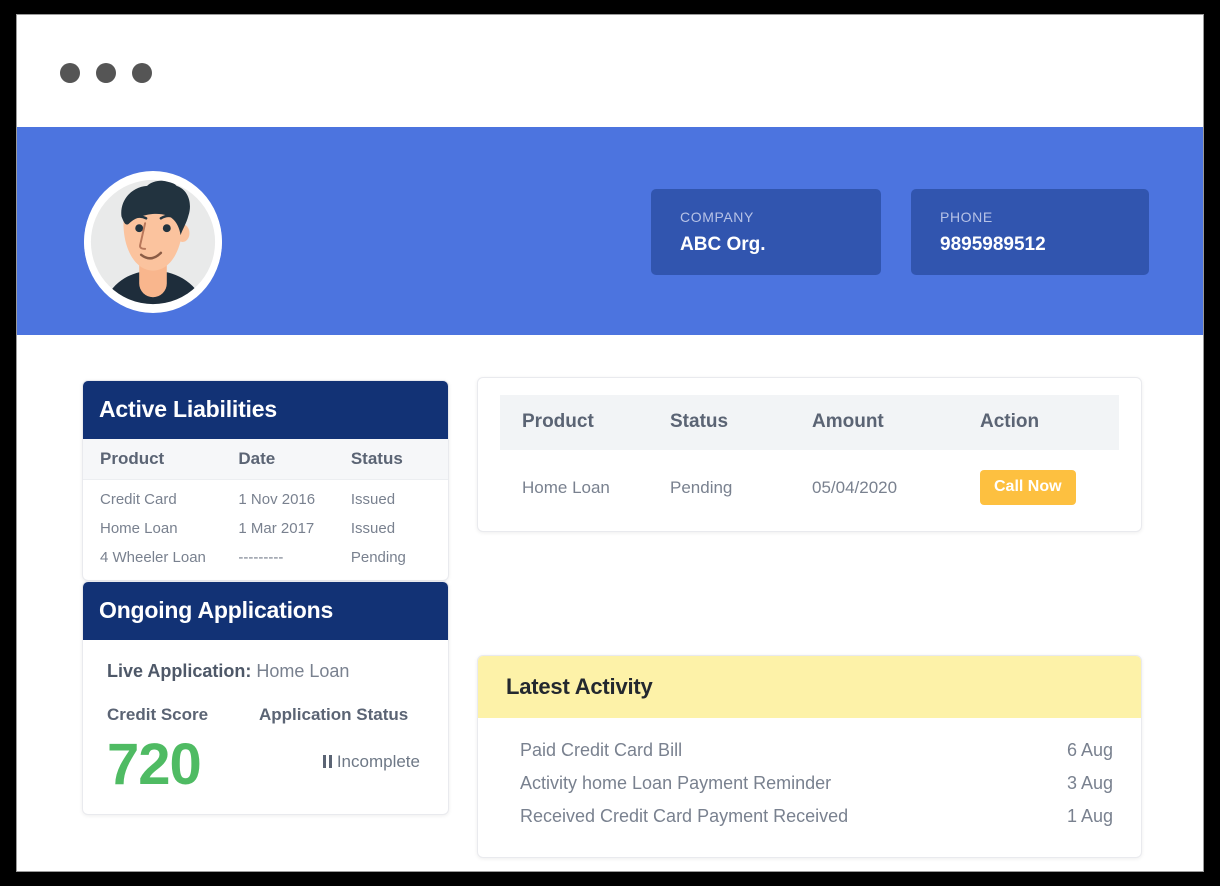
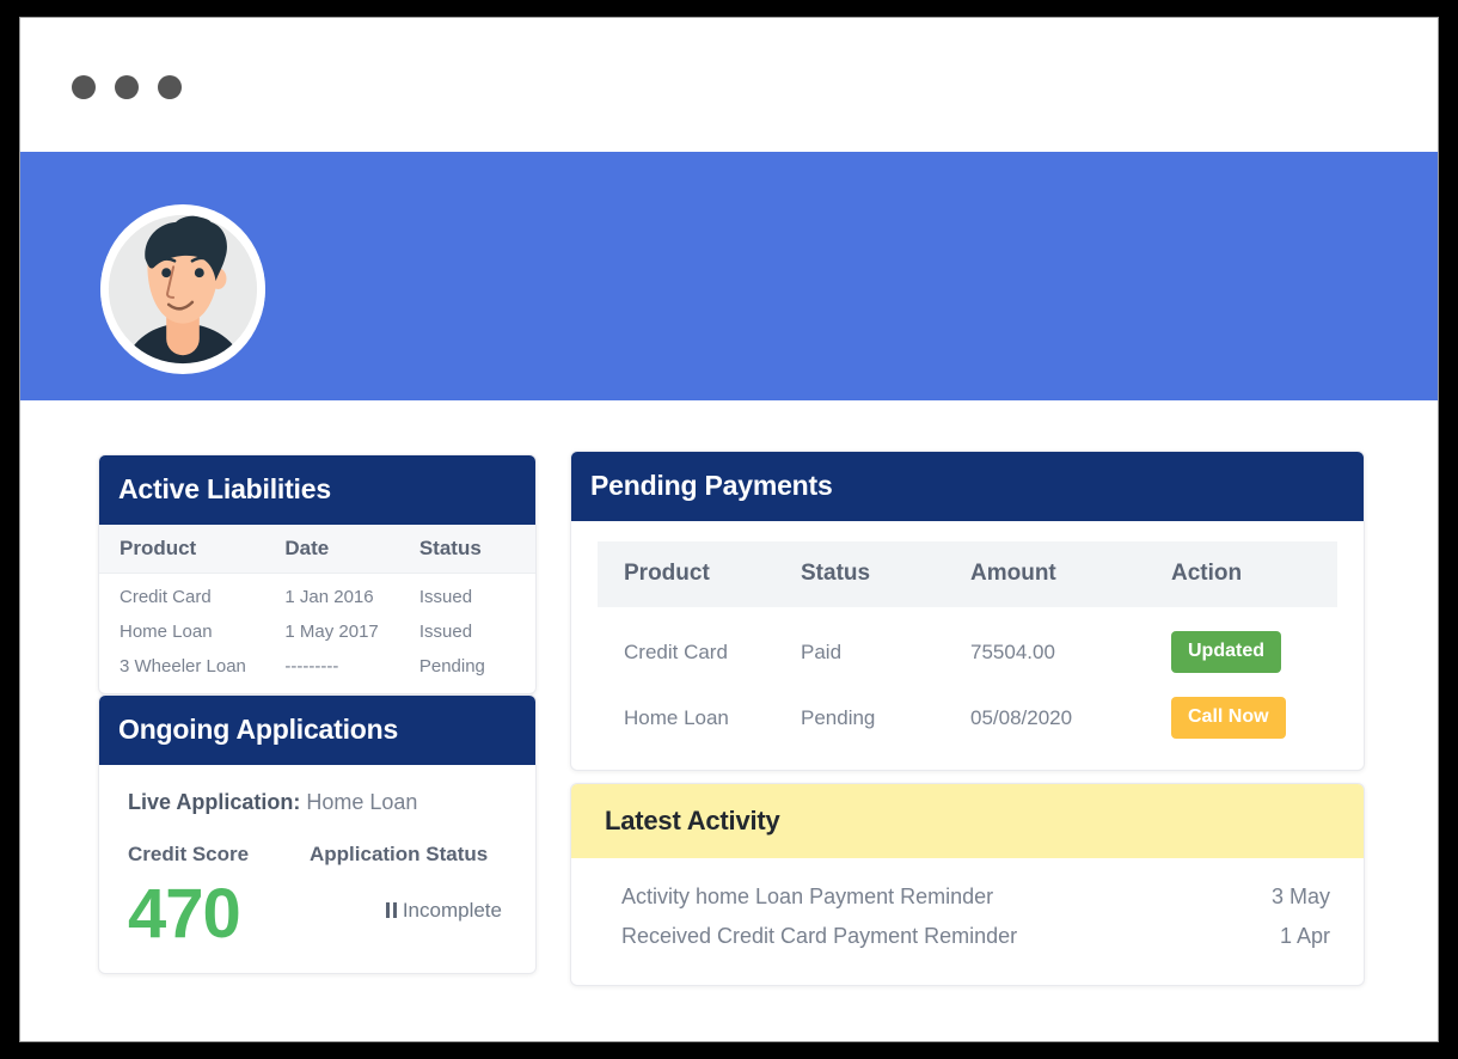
- COMPANY
- ABC Org.
- PHONE
- 9895989512
  Active Liabilities
  Product	Date	Status
- Credit Card	1 Nov 2016	Issued
+ Credit Card	1 Jan 2016	Issued
- Home Loan	1 Mar 2017	Issued
+ Home Loan	1 May 2017	Issued
- 4 Wheeler Loan	---------	Pending
+ 3 Wheeler Loan	---------	Pending
  Ongoing Applications
  Live Application: Home Loan
  Credit Score
- 720
+ 470
  Application Status
  Incomplete
+ Pending Payments
  Product	Status	Amount	Action
+ Credit Card	Paid	75504.00	Updated
- Home Loan	Pending	05/04/2020	Call Now
+ Home Loan	Pending	05/08/2020	Call Now
  Latest Activity
- Paid Credit Card Bill
- 6 Aug
  Activity home Loan Payment Reminder
- 3 Aug
+ 3 May
- Received Credit Card Payment Received
+ Received Credit Card Payment Reminder
- 1 Aug
+ 1 Apr
